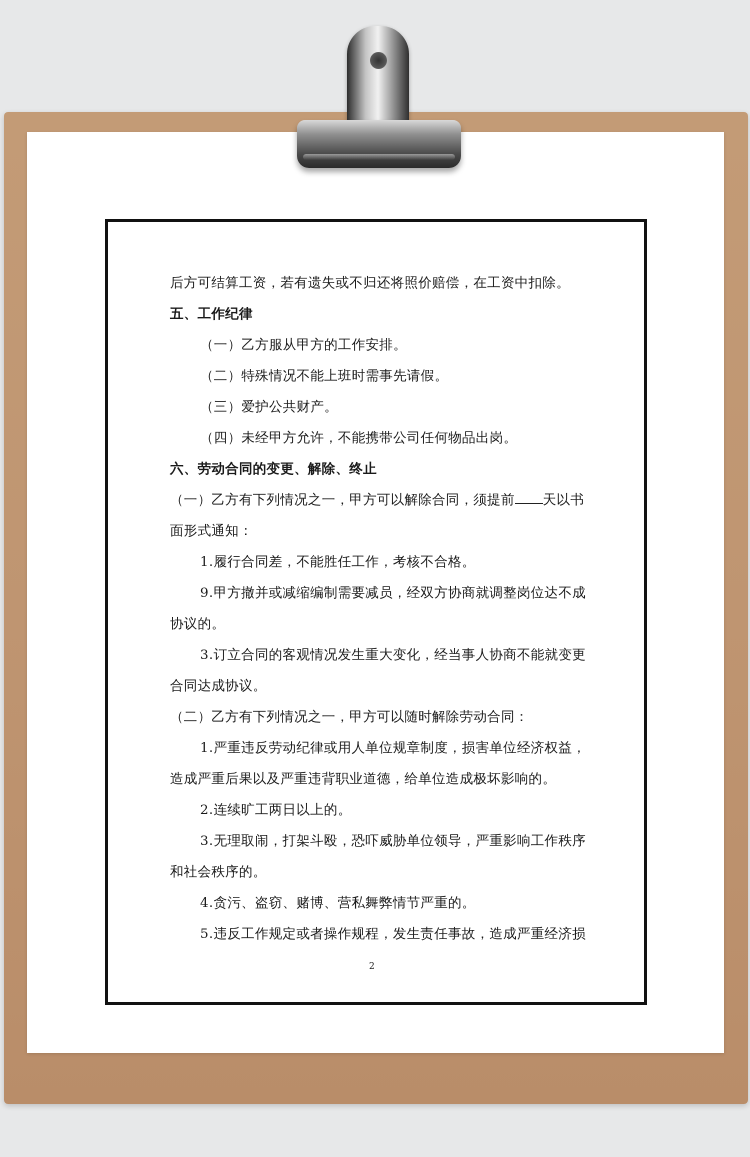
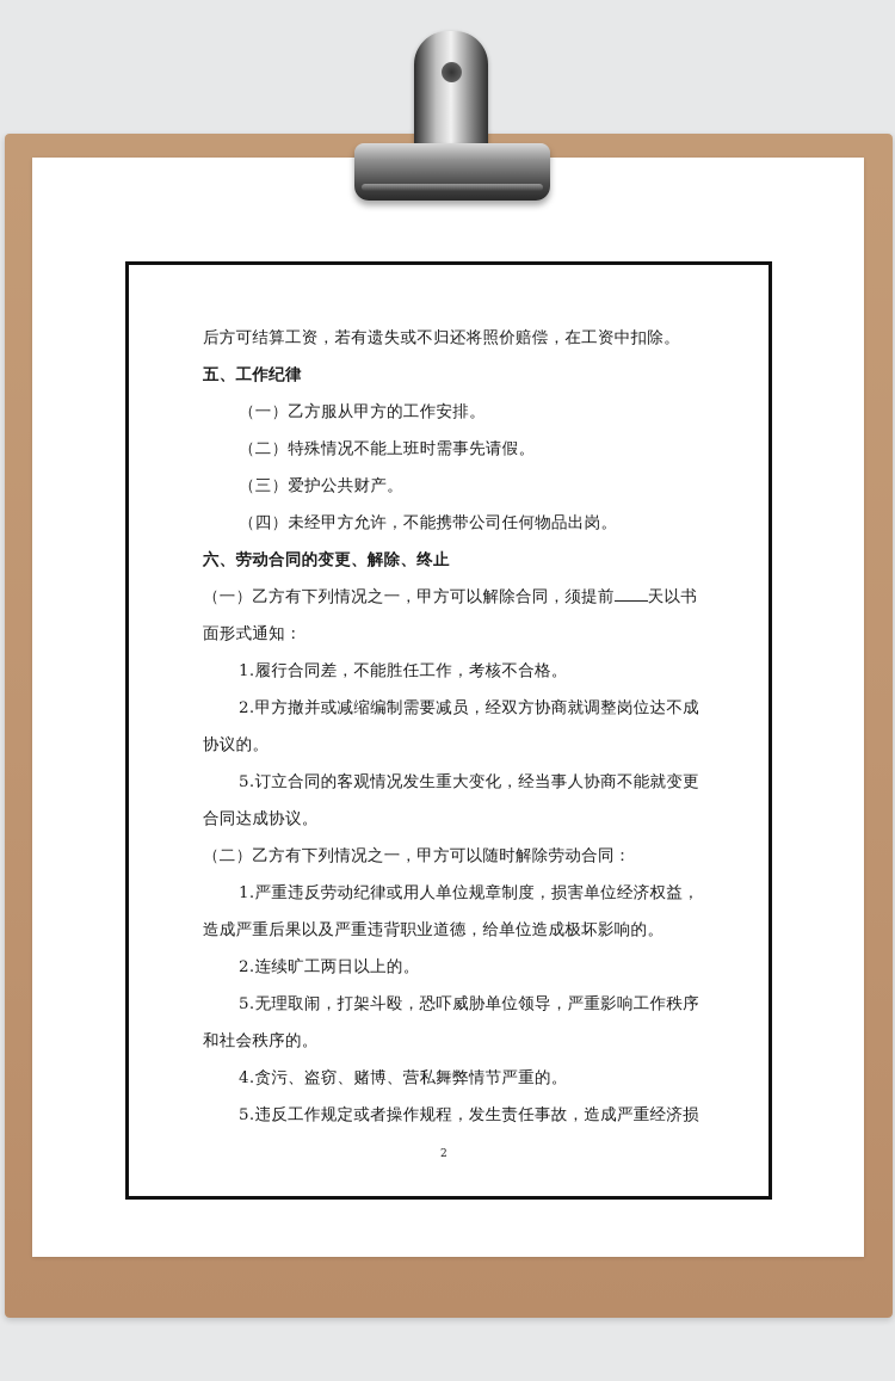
  后方可结算工资，若有遗失或不归还将照价赔偿，在工资中扣除。
  五、工作纪律
  （一）乙方服从甲方的工作安排。
  （二）特殊情况不能上班时需事先请假。
  （三）爱护公共财产。
  （四）未经甲方允许，不能携带公司任何物品出岗。
  六、劳动合同的变更、解除、终止
  （一）乙方有下列情况之一，甲方可以解除合同，须提前 天以书
  面形式通知：
  1.履行合同差，不能胜任工作，考核不合格。
- 9.甲方撤并或减缩编制需要减员，经双方协商就调整岗位达不成
+ 2.甲方撤并或减缩编制需要减员，经双方协商就调整岗位达不成
  协议的。
- 3.订立合同的客观情况发生重大变化，经当事人协商不能就变更
+ 5.订立合同的客观情况发生重大变化，经当事人协商不能就变更
  合同达成协议。
  （二）乙方有下列情况之一，甲方可以随时解除劳动合同：
  1.严重违反劳动纪律或用人单位规章制度，损害单位经济权益，
  造成严重后果以及严重违背职业道德，给单位造成极坏影响的。
  2.连续旷工两日以上的。
- 3.无理取闹，打架斗殴，恐吓威胁单位领导，严重影响工作秩序
+ 5.无理取闹，打架斗殴，恐吓威胁单位领导，严重影响工作秩序
  和社会秩序的。
  4.贪污、盗窃、赌博、营私舞弊情节严重的。
  5.违反工作规定或者操作规程，发生责任事故，造成严重经济损
  2
